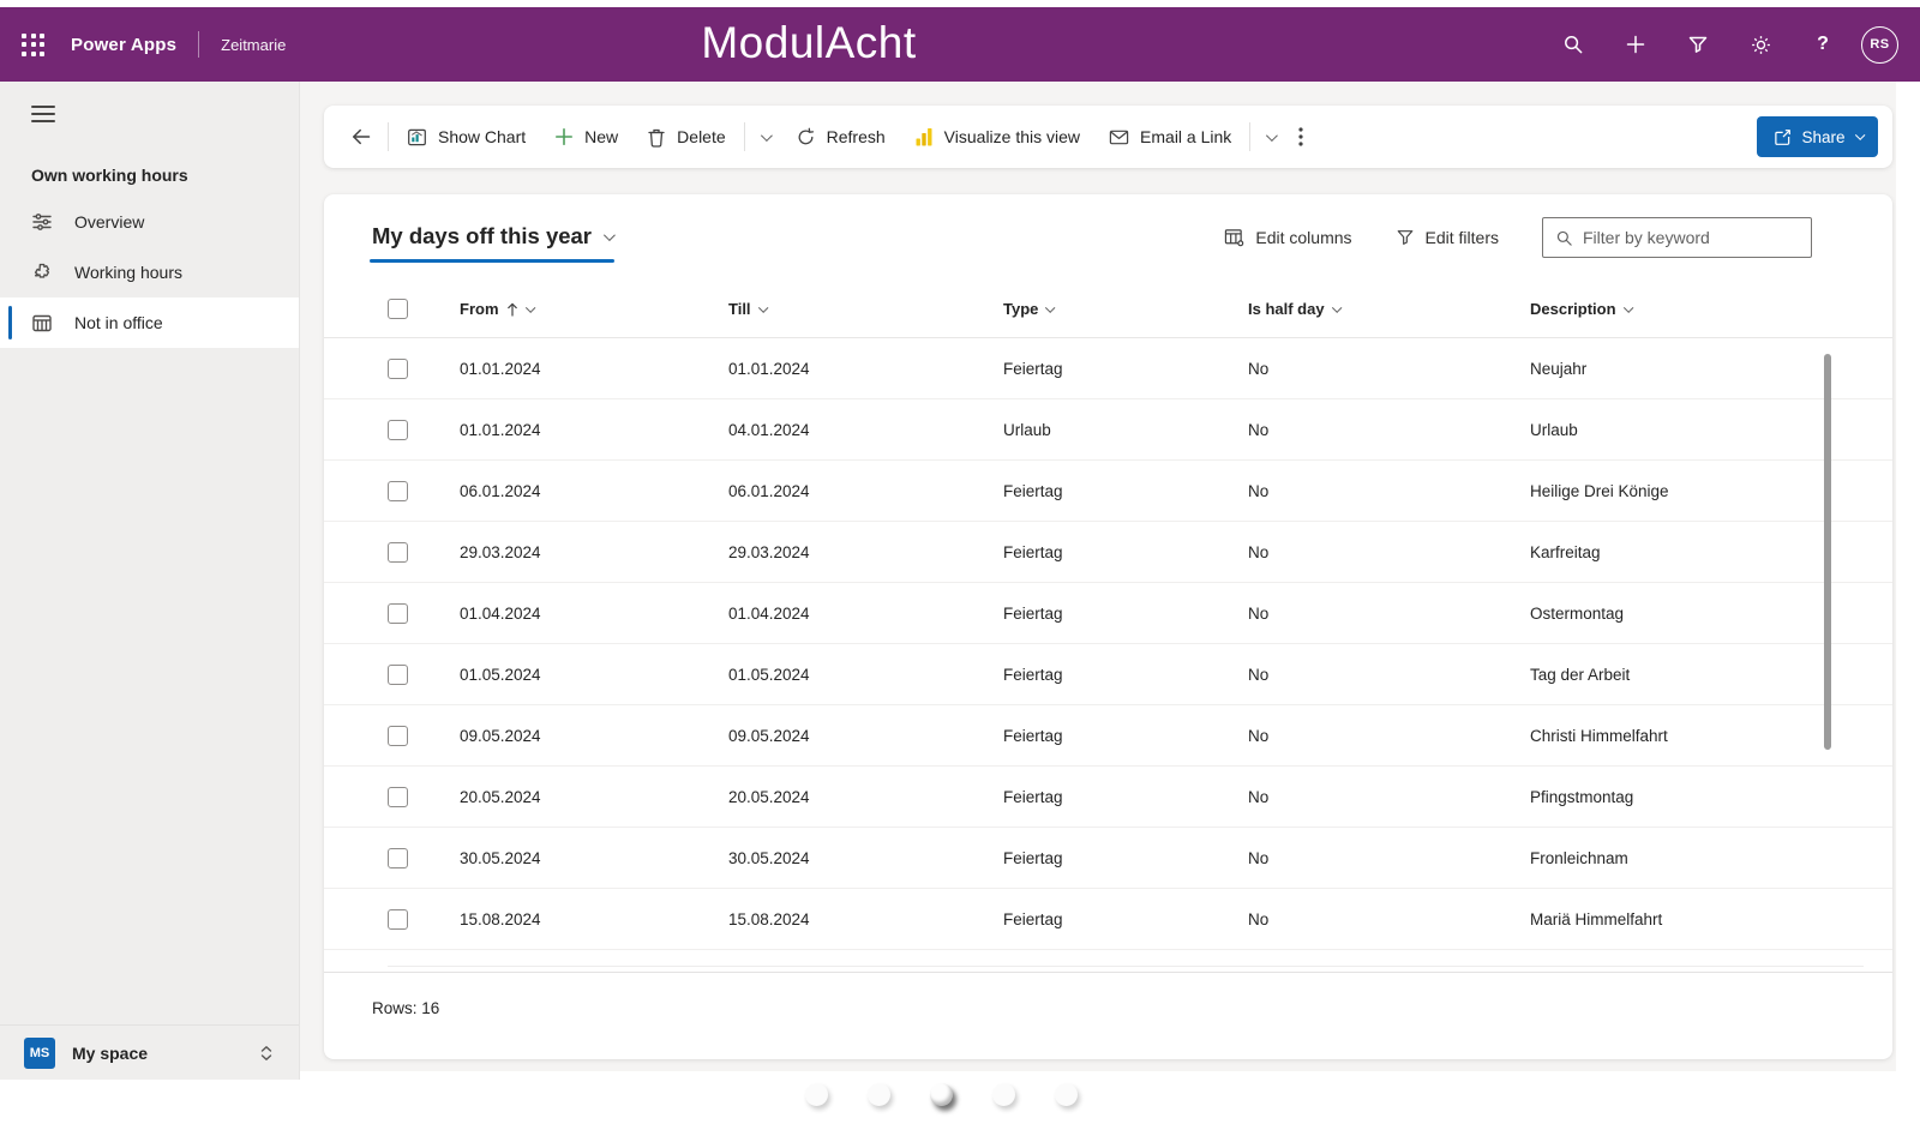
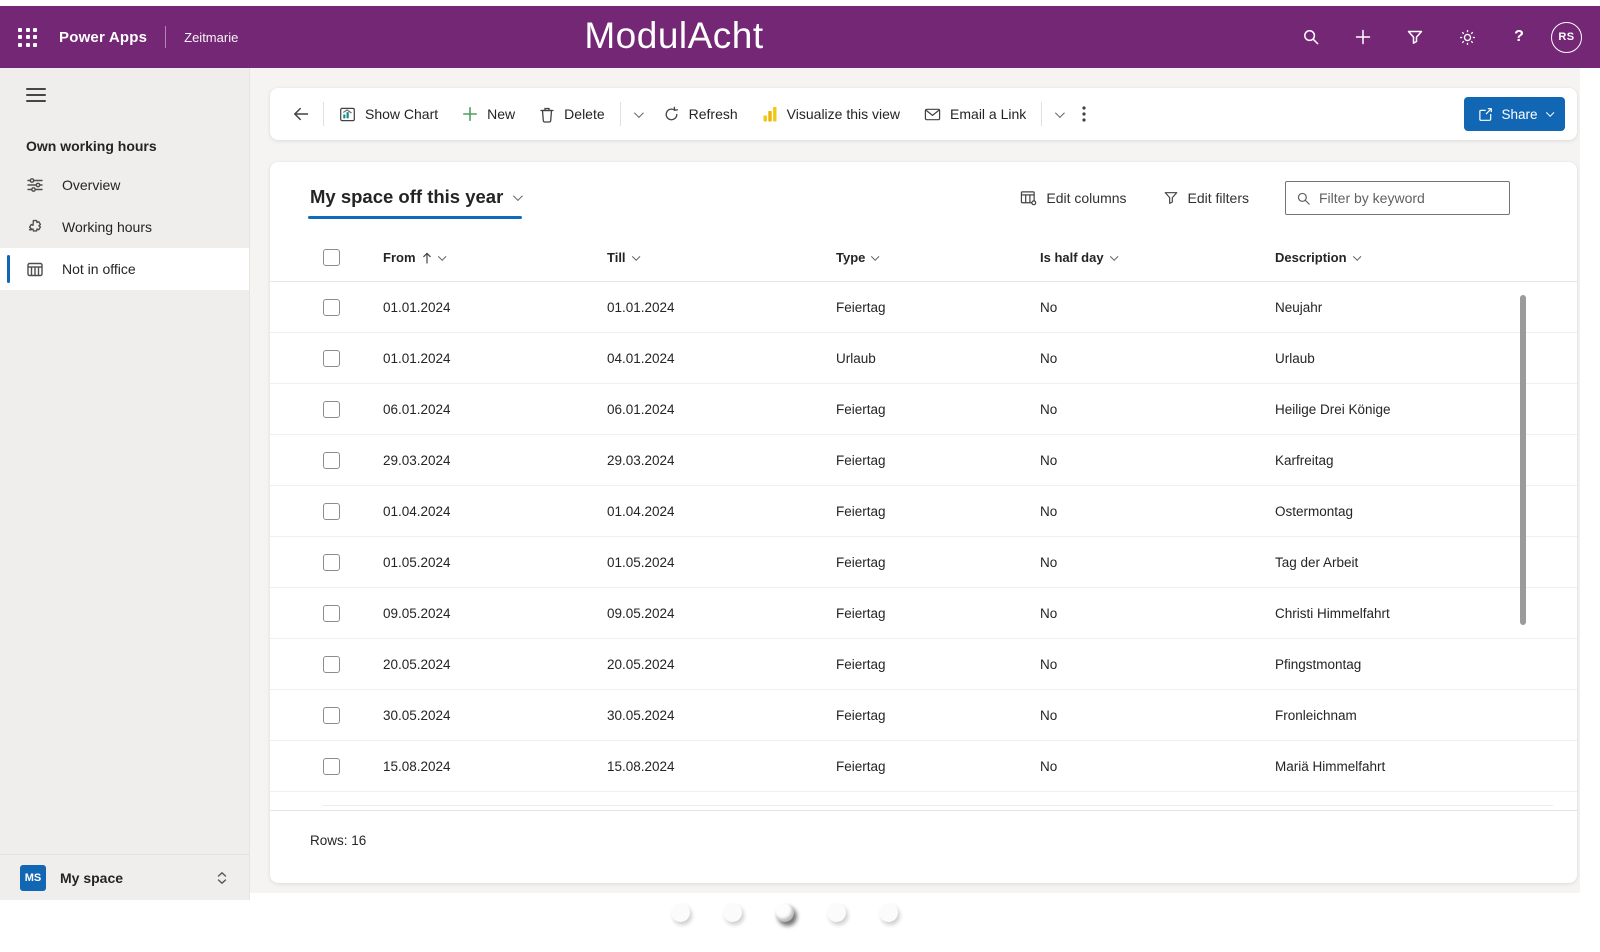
  Power Apps
  Zeitmarie
  ModulAcht
  ?
  RS
  Own working hours
  Overview
  Working hours
  Not in office
  MS
  My space
  Show Chart
  New
  Delete
  Refresh
  Visualize this view
  Email a Link
  Share
- My days off this year
+ My space off this year
  Edit columns
  Edit filters
  Filter by keyword
  From
  Till
  Type
  Is half day
  Description
  01.01.2024
  01.01.2024
  Feiertag
  No
  Neujahr
  01.01.2024
  04.01.2024
  Urlaub
  No
  Urlaub
  06.01.2024
  06.01.2024
  Feiertag
  No
  Heilige Drei Könige
  29.03.2024
  29.03.2024
  Feiertag
  No
  Karfreitag
  01.04.2024
  01.04.2024
  Feiertag
  No
  Ostermontag
  01.05.2024
  01.05.2024
  Feiertag
  No
  Tag der Arbeit
  09.05.2024
  09.05.2024
  Feiertag
  No
  Christi Himmelfahrt
  20.05.2024
  20.05.2024
  Feiertag
  No
  Pfingstmontag
  30.05.2024
  30.05.2024
  Feiertag
  No
  Fronleichnam
  15.08.2024
  15.08.2024
  Feiertag
  No
  Mariä Himmelfahrt
  Rows: 16
